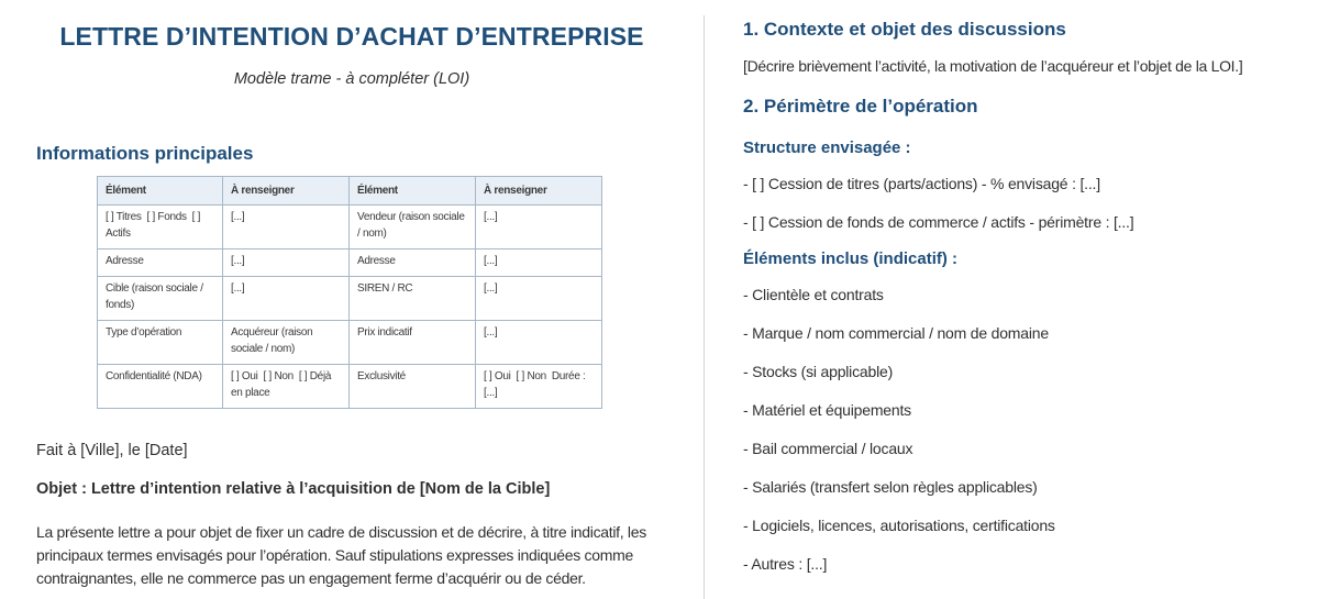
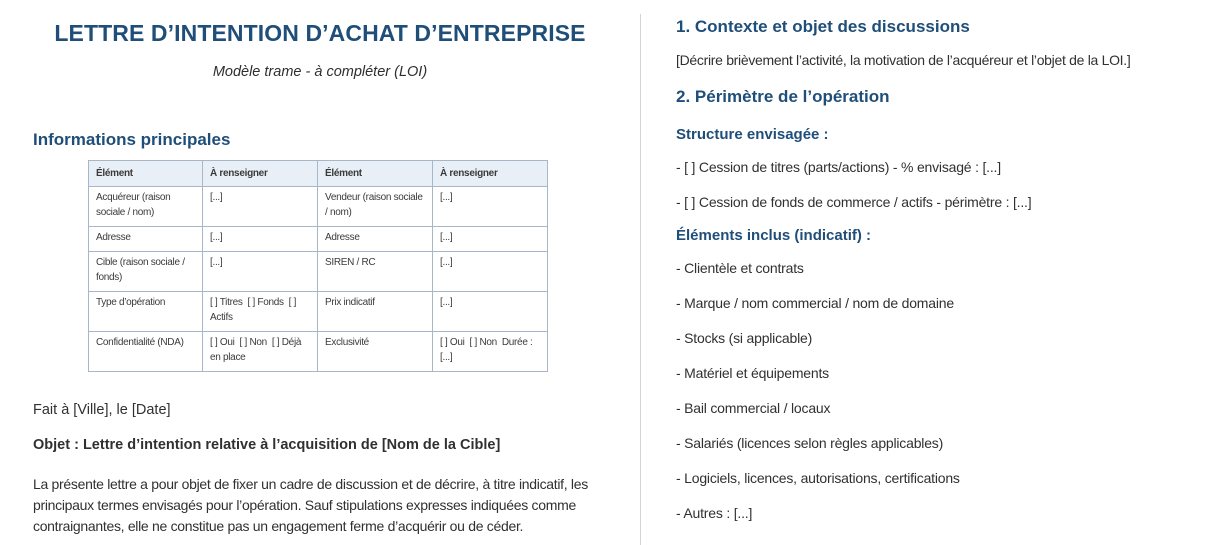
  LETTRE D’INTENTION D’ACHAT D’ENTREPRISE
  Modèle trame - à compléter (LOI)
  Informations principales
  Élément	À renseigner	Élément	À renseigner
- [ ] Titres [ ] Fonds [ ] Actifs	[...]	Vendeur (raison sociale / nom)	[...]
+ Acquéreur (raison sociale / nom)	[...]	Vendeur (raison sociale / nom)	[...]
  Adresse	[...]	Adresse	[...]
  Cible (raison sociale / fonds)	[...]	SIREN / RC	[...]
- Type d’opération	Acquéreur (raison sociale / nom)	Prix indicatif	[...]
+ Type d’opération	[ ] Titres [ ] Fonds [ ] Actifs	Prix indicatif	[...]
  Confidentialité (NDA)	[ ] Oui [ ] Non [ ] Déjà en place	Exclusivité	[ ] Oui [ ] Non Durée : [...]
  Fait à [Ville], le [Date]
  Objet : Lettre d’intention relative à l’acquisition de [Nom de la Cible]
- La présente lettre a pour objet de fixer un cadre de discussion et de décrire, à titre indicatif, les principaux termes envisagés pour l’opération. Sauf stipulations expresses indiquées comme contraignantes, elle ne commerce pas un engagement ferme d’acquérir ou de céder.
+ La présente lettre a pour objet de fixer un cadre de discussion et de décrire, à titre indicatif, les principaux termes envisagés pour l’opération. Sauf stipulations expresses indiquées comme contraignantes, elle ne constitue pas un engagement ferme d’acquérir ou de céder.
  1. Contexte et objet des discussions
  [Décrire brièvement l’activité, la motivation de l’acquéreur et l’objet de la LOI.]
  2. Périmètre de l’opération
  Structure envisagée :
  - [ ] Cession de titres (parts/actions) - % envisagé : [...]
  - [ ] Cession de fonds de commerce / actifs - périmètre : [...]
  Éléments inclus (indicatif) :
  - Clientèle et contrats
  - Marque / nom commercial / nom de domaine
  - Stocks (si applicable)
  - Matériel et équipements
  - Bail commercial / locaux
- - Salariés (transfert selon règles applicables)
+ - Salariés (licences selon règles applicables)
  - Logiciels, licences, autorisations, certifications
  - Autres : [...]
